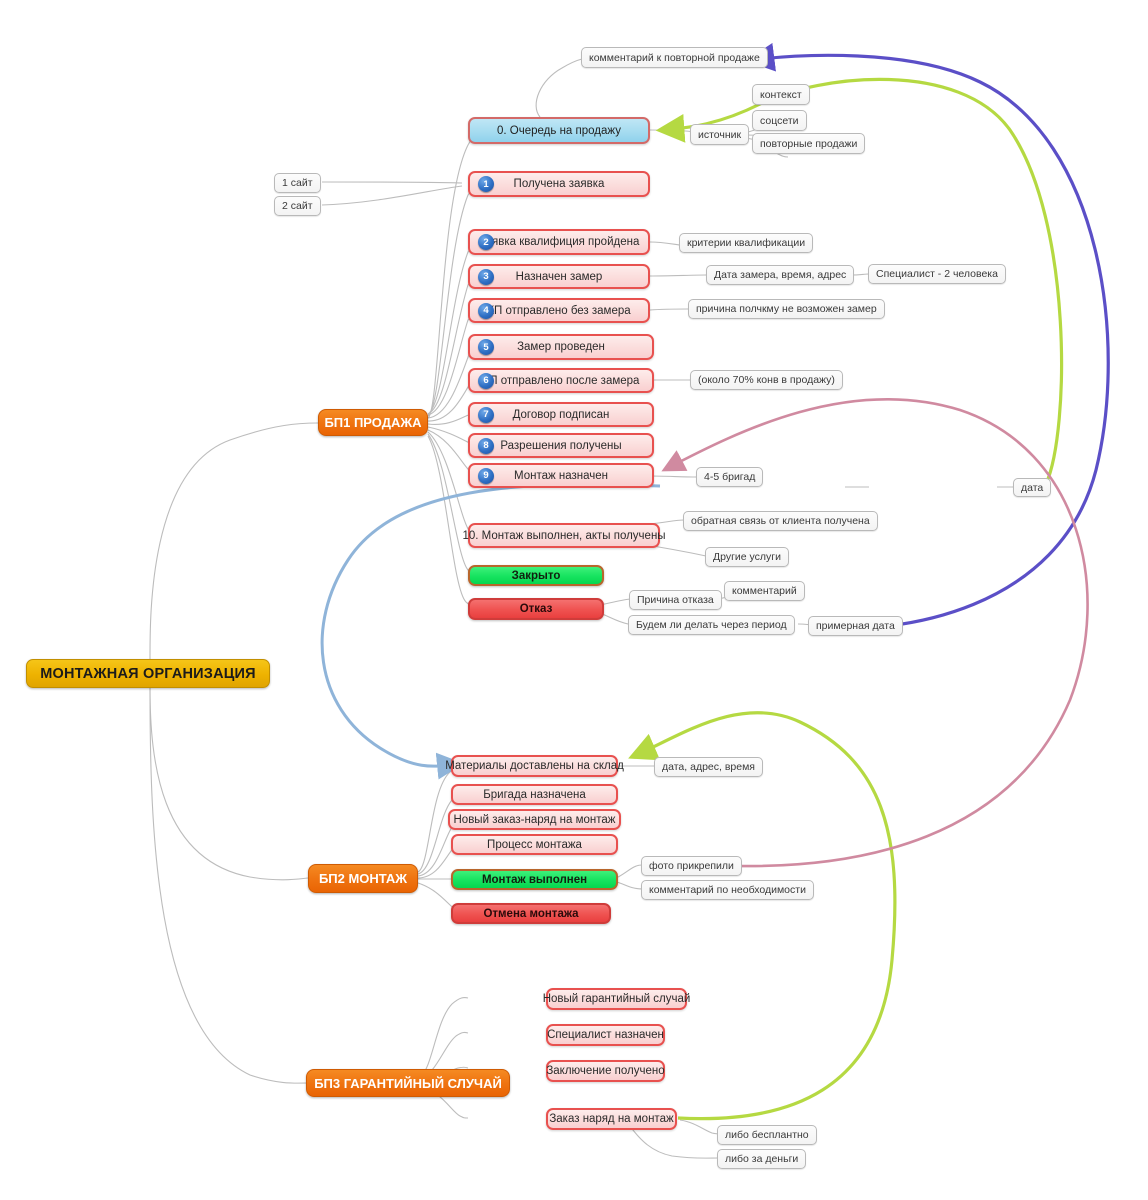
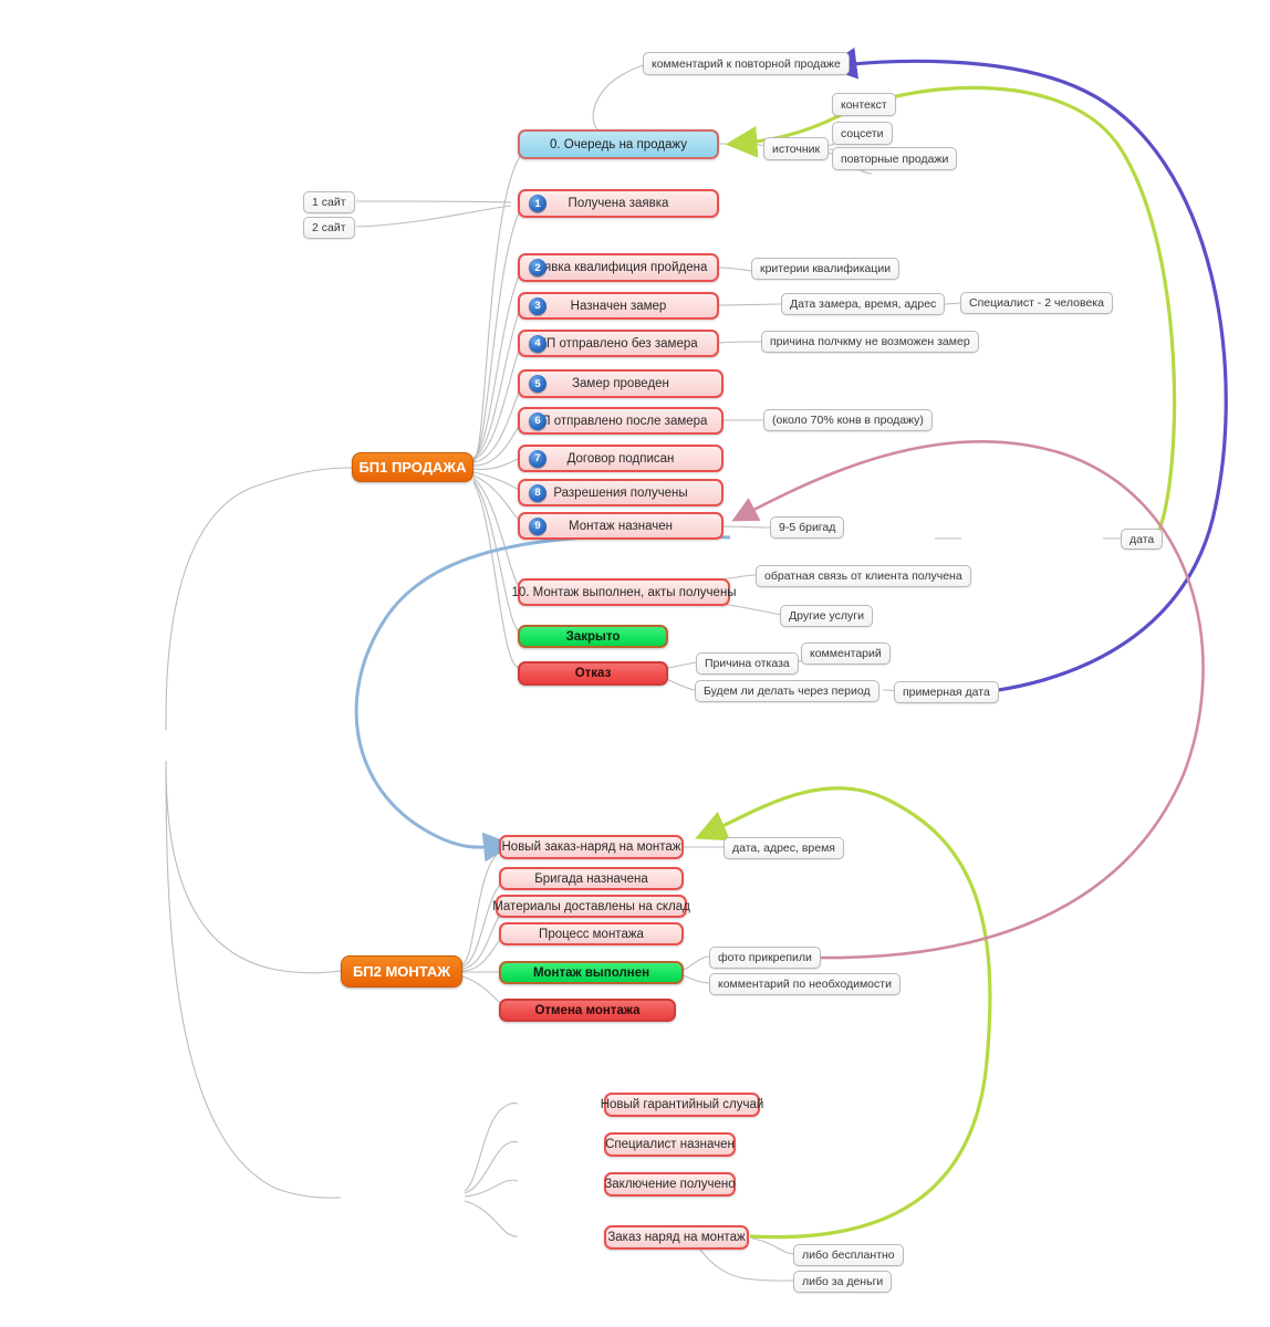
- МОНТАЖНАЯ ОРГАНИЗАЦИЯ
  БП1 ПРОДАЖА
  БП2 МОНТАЖ
- БП3 ГАРАНТИЙНЫЙ СЛУЧАЙ
  0. Очередь на продажу
  комментарий к повторной продаже
  источник
  контекст
  соцсети
  повторные продажи
  1 сайт
  2 сайт
  1
  Получена заявка
  2
  явка квалифиция пройдена
  3
  Назначен замер
  4
  П отправлено без замера
  5
  Замер проведен
  6
  отправлено после замера
  7
  Договор подписан
  8
  Разрешения получены
  9
  Монтаж назначен
  10. Монтаж выполнен, акты получены
  Закрыто
  Отказ
  критерии квалификации
  Дата замера, время, адрес
  Специалист - 2 человека
  причина полчкму не возможен замер
  (около 70% конв в продажу)
- 4-5 бригад
+ 9-5 бригад
  обратная связь от клиента получена
  Другие услуги
  дата
  Причина отказа
  комментарий
  Будем ли делать через период
  примерная дата
- Материалы доставлены на склад
+ Новый заказ-наряд на монтаж
  Бригада назначена
- Новый заказ-наряд на монтаж
+ Материалы доставлены на склад
  Процесс монтажа
  Монтаж выполнен
  Отмена монтажа
  дата, адрес, время
  фото прикрепили
  комментарий по необходимости
  Новый гарантийный случай
  Специалист назначен
  Заключение получено
  Заказ наряд на монтаж
  либо бесплантно
  либо за деньги
